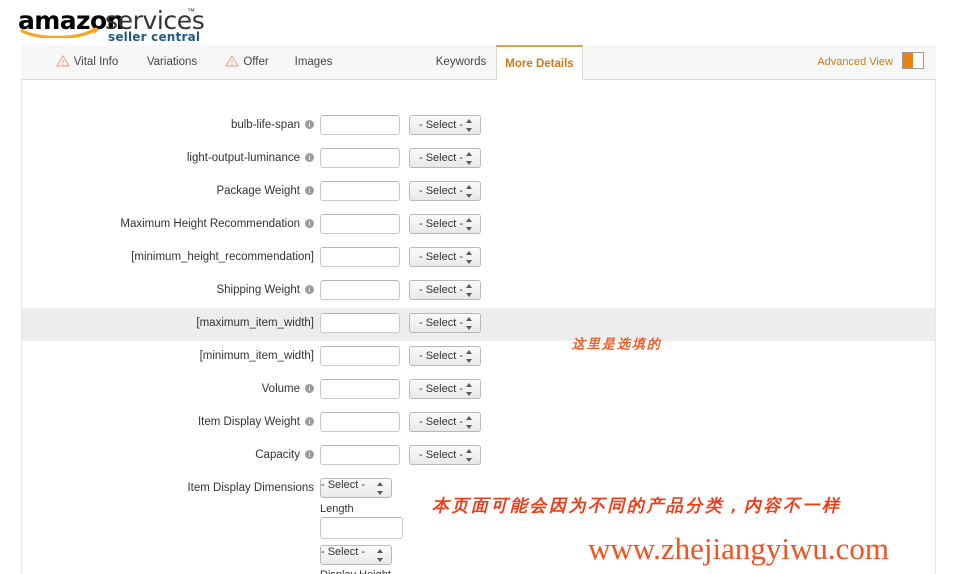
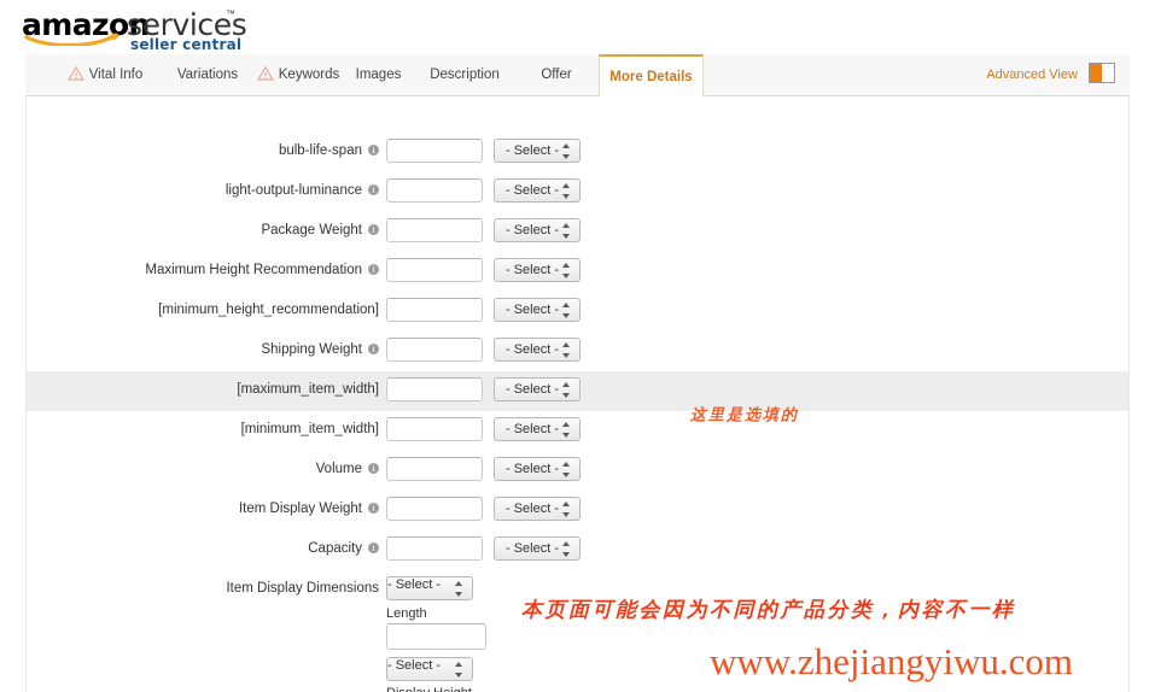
  amazon
  services
  ™
  seller central
  Vital Info
  Variations
- Offer
+ Keywords
  Images
+ Description
- Keywords
+ Offer
  More Details
  Advanced View
  bulb-life-span
  - Select -
  light-output-luminance
  - Select -
  Package Weight
  - Select -
  Maximum Height Recommendation
  - Select -
  [minimum_height_recommendation]
  - Select -
  Shipping Weight
  - Select -
  [maximum_item_width]
  - Select -
  [minimum_item_width]
  - Select -
  Volume
  - Select -
  Item Display Weight
  - Select -
  Capacity
  - Select -
  Item Display Dimensions
  - Select -
  Length
  - Select -
  这里是选填的
  本页面可能会因为不同的产品分类，内容不一样
  www.zhejiangyiwu.com
